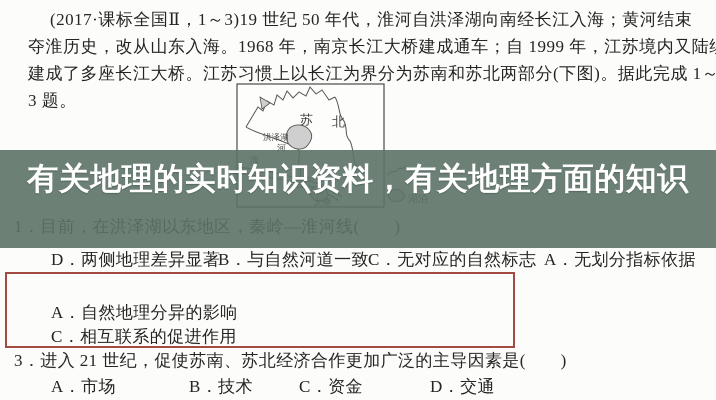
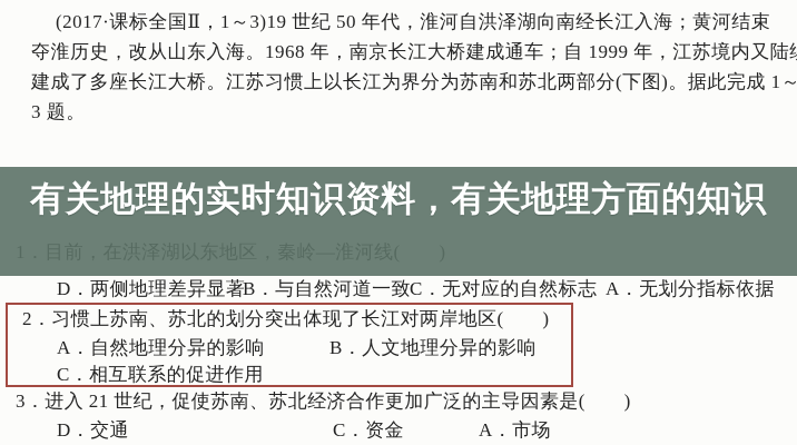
  (2017·课标全国Ⅱ，1～3)19 世纪 50 年代，淮河自洪泽湖向南经长江入海；黄河结束
  夺淮历史，改从山东入海。1968 年，南京长江大桥建成通车；自 1999 年，江苏境内又陆
  建成了多座长江大桥。江苏习惯上以长江为界分为苏南和苏北两部分(下图)。据此完成 1～
  3 题。
- 苏
- 北
- 洪泽湖
- 河
  D．两侧地理差异显著
  B．与自然河道一致
  C．无对应的自然标志
  A．无划分指标依据
+ 2．习惯上苏南、苏北的划分突出体现了长江对两岸地区( )
  A．自然地理分异的影响
+ B．人文地理分异的影响
  C．相互联系的促进作用
  3．进入 21 世纪，促使苏南、苏北经济合作更加广泛的主导因素是( )
- A．市场
+ D．交通
- B．技术
  C．资金
- D．交通
+ A．市场
  有关地理的实时知识资料，有关地理方面的知识
